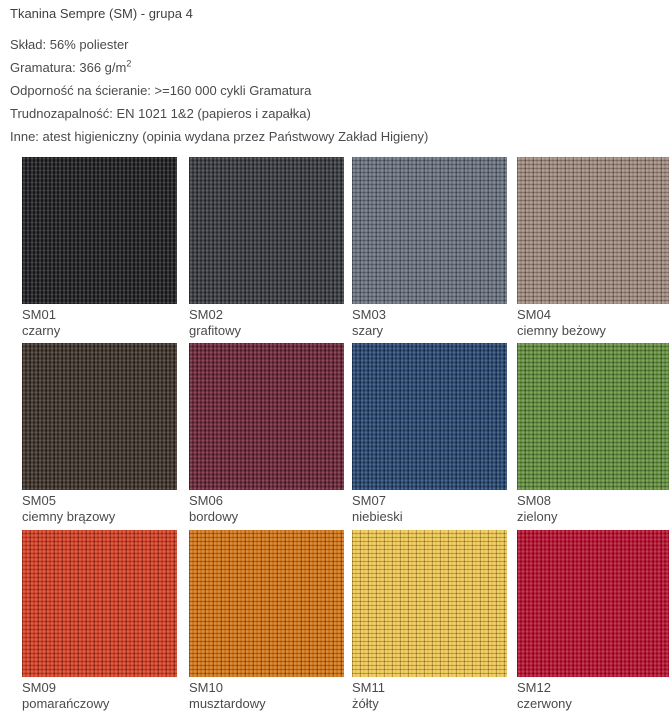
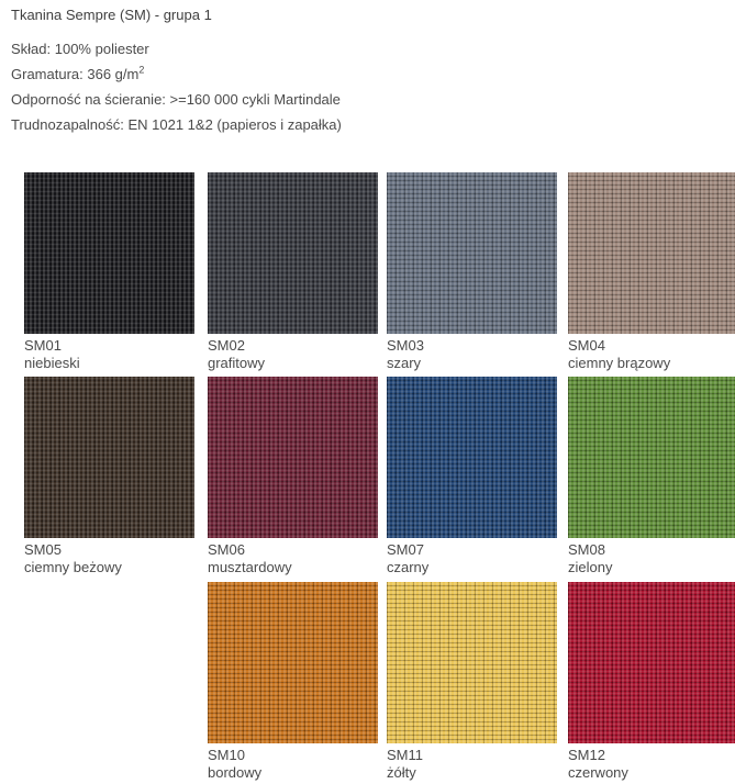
- Tkanina Sempre (SM) - grupa 4
+ Tkanina Sempre (SM) - grupa 1
- Skład: 56% poliester
+ Skład: 100% poliester
  Gramatura: 366 g/m2
- Odporność na ścieranie: >=160 000 cykli Gramatura
+ Odporność na ścieranie: >=160 000 cykli Martindale
  Trudnozapalność: EN 1021 1&2 (papieros i zapałka)
- Inne: atest higieniczny (opinia wydana przez Państwowy Zakład Higieny)
  SM01
- czarny
+ niebieski
  SM02
  grafitowy
  SM03
  szary
  SM04
- ciemny beżowy
+ ciemny brązowy
  SM05
- ciemny brązowy
+ ciemny beżowy
  SM06
- bordowy
+ musztardowy
  SM07
- niebieski
+ czarny
  SM08
  zielony
- SM09
- pomarańczowy
  SM10
- musztardowy
+ bordowy
  SM11
  żółty
  SM12
  czerwony
